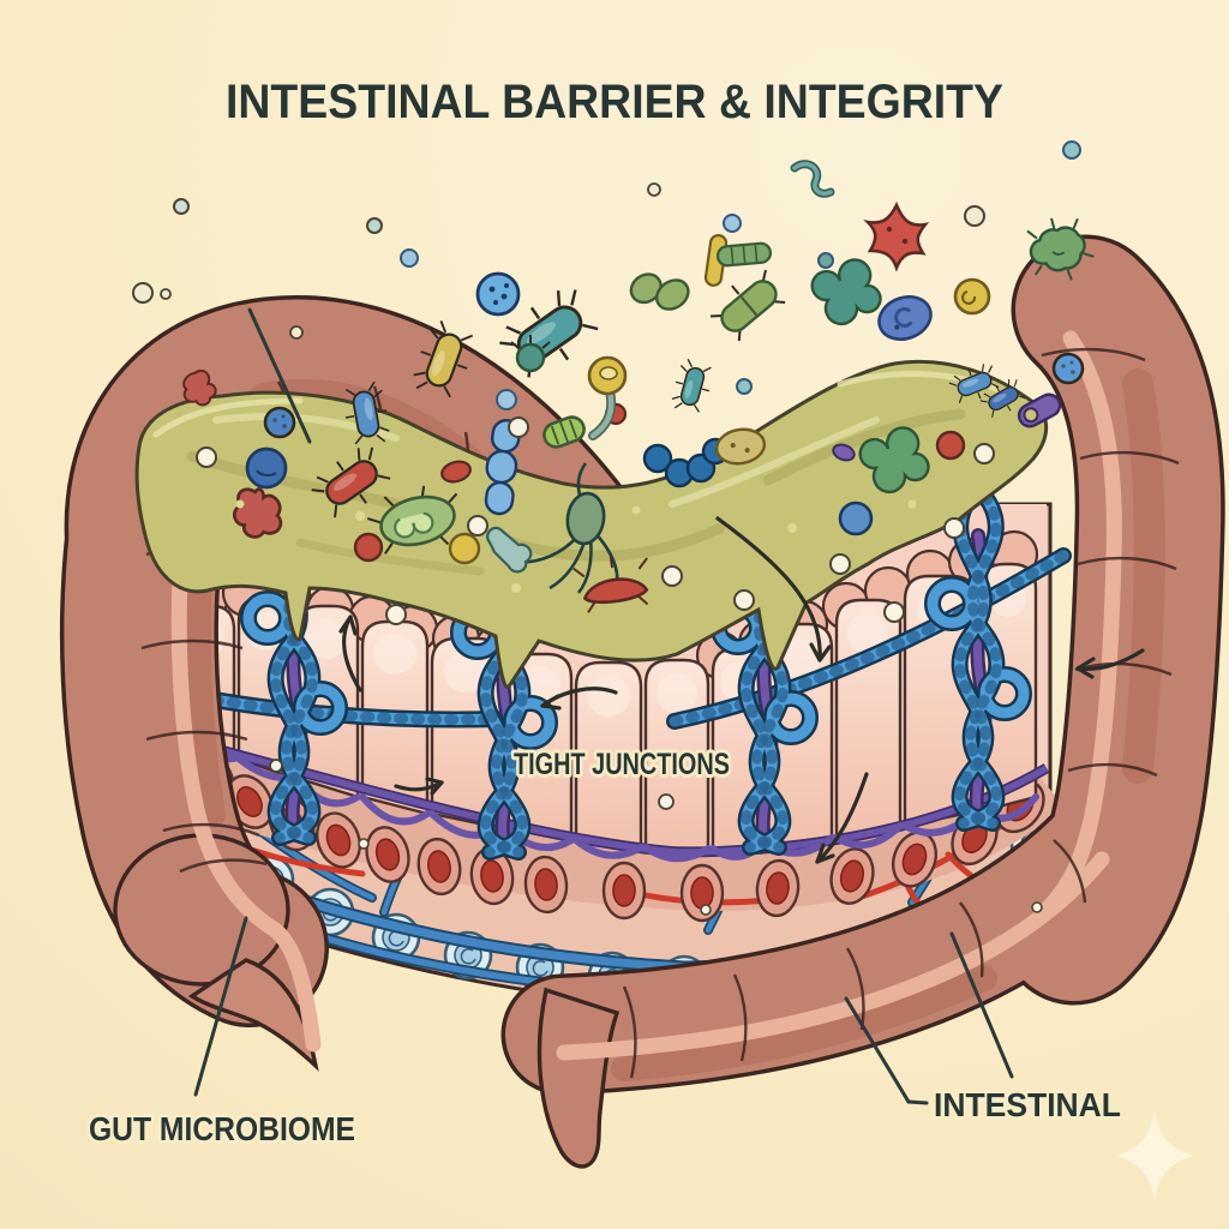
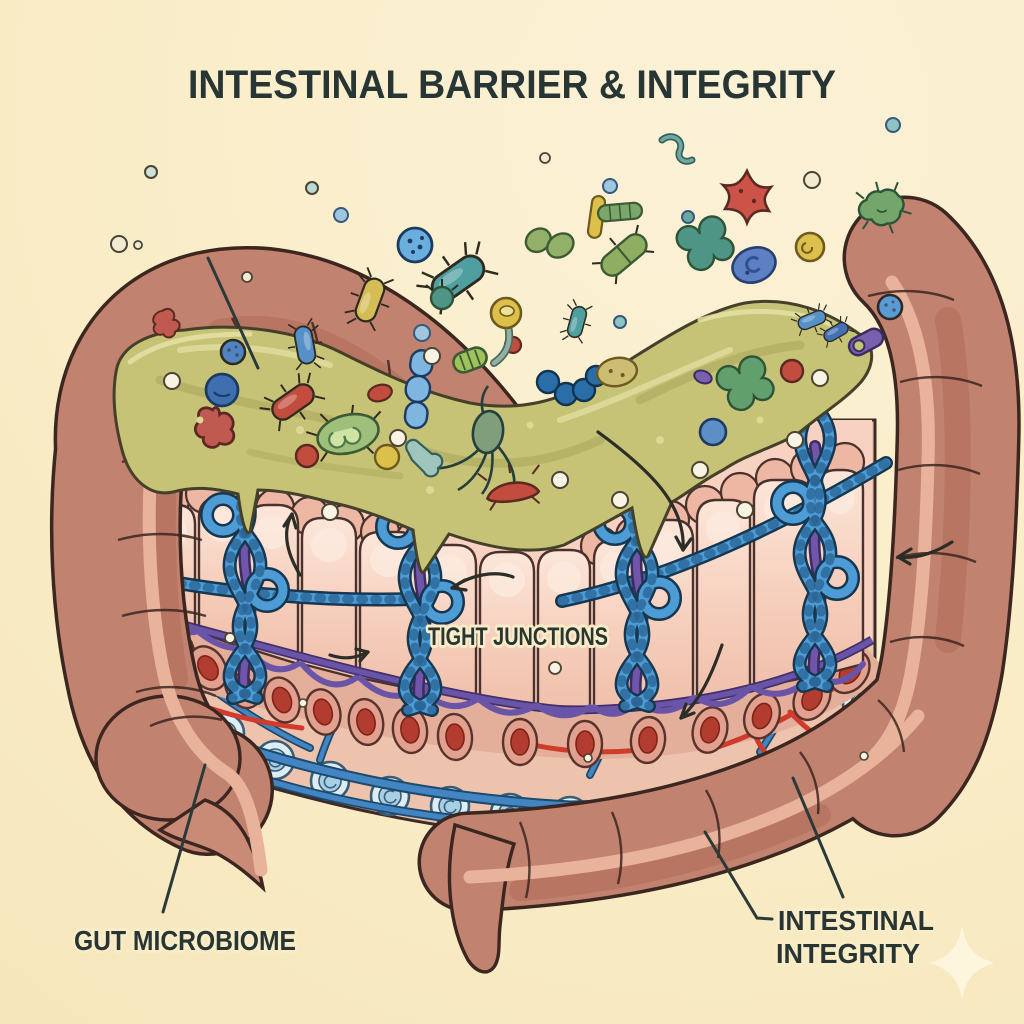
  INTESTINAL BARRIER & INTEGRITY
  TIGHT JUNCTIONS
  GUT MICROBIOME
  INTESTINAL
+ INTEGRITY
